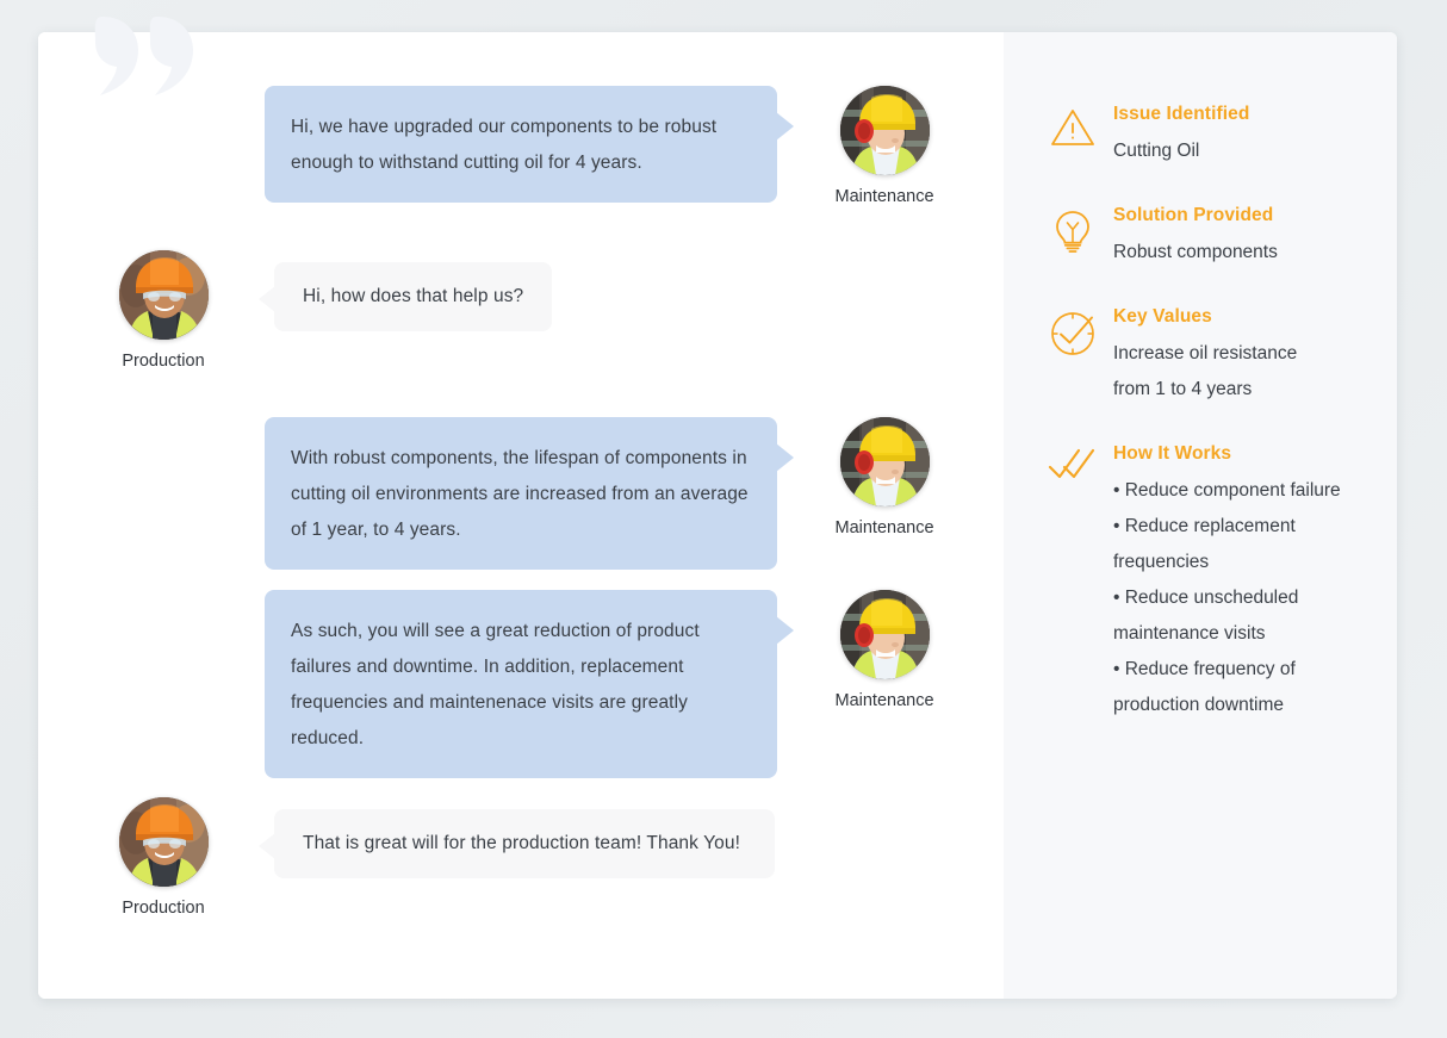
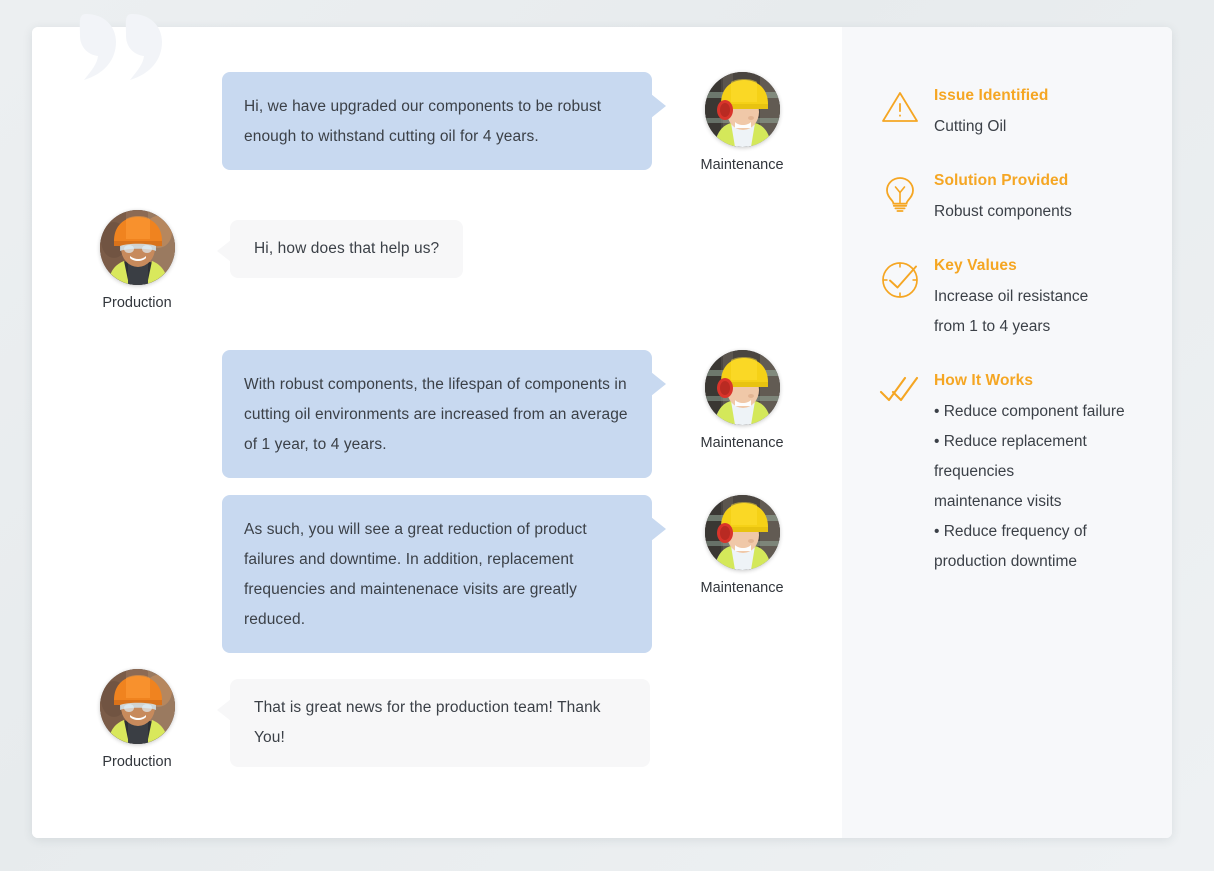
  Hi, we have upgraded our components to be robust enough to withstand cutting oil for 4 years.
  Maintenance
  Production
  Hi, how does that help us?
  With robust components, the lifespan of components in cutting oil environments are increased from an average of 1 year, to 4 years.
  Maintenance
  As such, you will see a great reduction of product failures and downtime. In addition, replacement frequencies and maintenenace visits are greatly reduced.
  Maintenance
  Production
- That is great will for the production team! Thank You!
+ That is great news for the production team! Thank You!
  Issue Identified
  Cutting Oil
  Solution Provided
  Robust components
  Key Values
  Increase oil resistance
  from 1 to 4 years
  How It Works
  • Reduce component failure
  • Reduce replacement
  frequencies
- • Reduce unscheduled
  maintenance visits
  • Reduce frequency of
  production downtime
